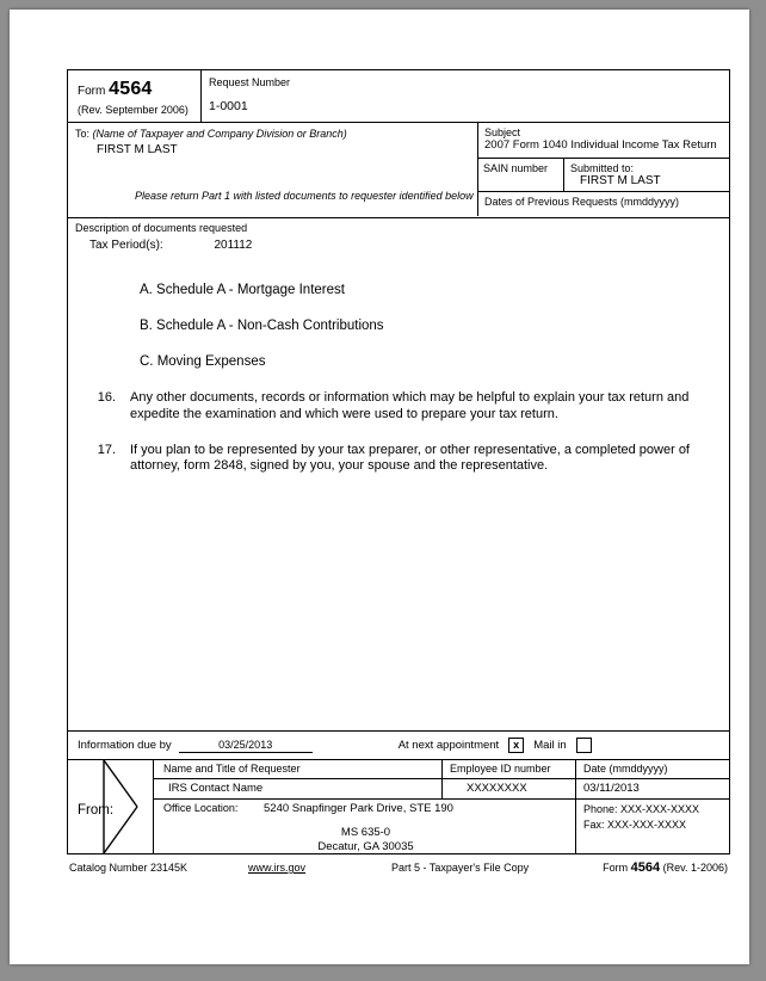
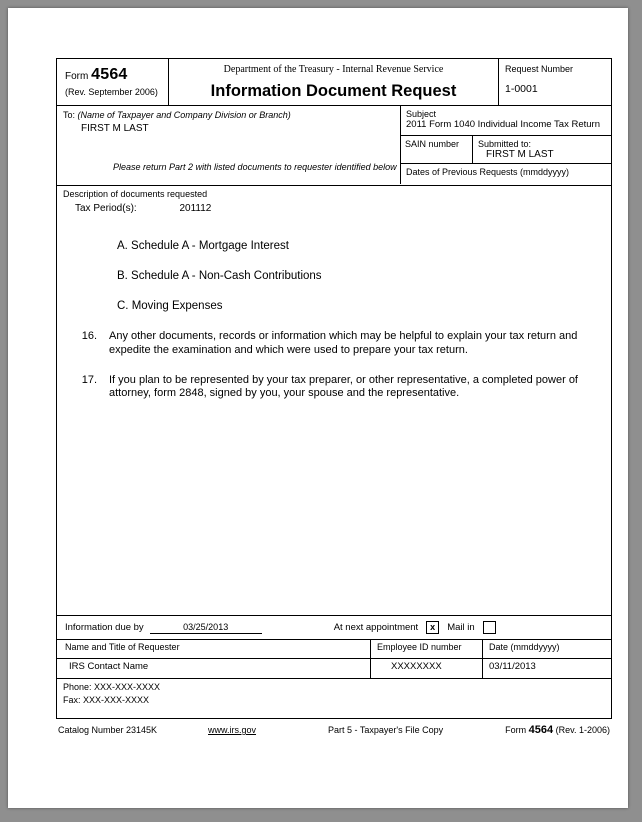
  Form 4564
  (Rev. September 2006)
+ Department of the Treasury - Internal Revenue Service
+ Information Document Request
  Request Number
  1-0001
  To: (Name of Taxpayer and Company Division or Branch)
  FIRST M LAST
- Please return Part 1 with listed documents to requester identified below
+ Please return Part 2 with listed documents to requester identified below
  Subject
- 2007 Form 1040 Individual Income Tax Return
+ 2011 Form 1040 Individual Income Tax Return
  SAIN number
  Submitted to:
  FIRST M LAST
  Dates of Previous Requests (mmddyyyy)
  Description of documents requested
  Tax Period(s): 201112
  A. Schedule A - Mortgage Interest
  B. Schedule A - Non-Cash Contributions
  C. Moving Expenses
  16.
  Any other documents, records or information which may be helpful to explain your tax return and expedite the examination and which were used to prepare your tax return.
  17.
  If you plan to be represented by your tax preparer, or other representative, a completed power of attorney, form 2848, signed by you, your spouse and the representative.
  Information due by
  03/25/2013
  At next appointment
  x
  Mail in
- From:
  Name and Title of Requester
  Employee ID number
  Date (mmddyyyy)
  IRS Contact Name
  XXXXXXXX
  03/11/2013
- Office Location:
- 5240 Snapfinger Park Drive, STE 190
- MS 635-0
- Decatur, GA 30035
  Phone: XXX-XXX-XXXX
  Fax: XXX-XXX-XXXX
  Catalog Number 23145K
  www.irs.gov
  Part 5 - Taxpayer's File Copy
  Form 4564 (Rev. 1-2006)
